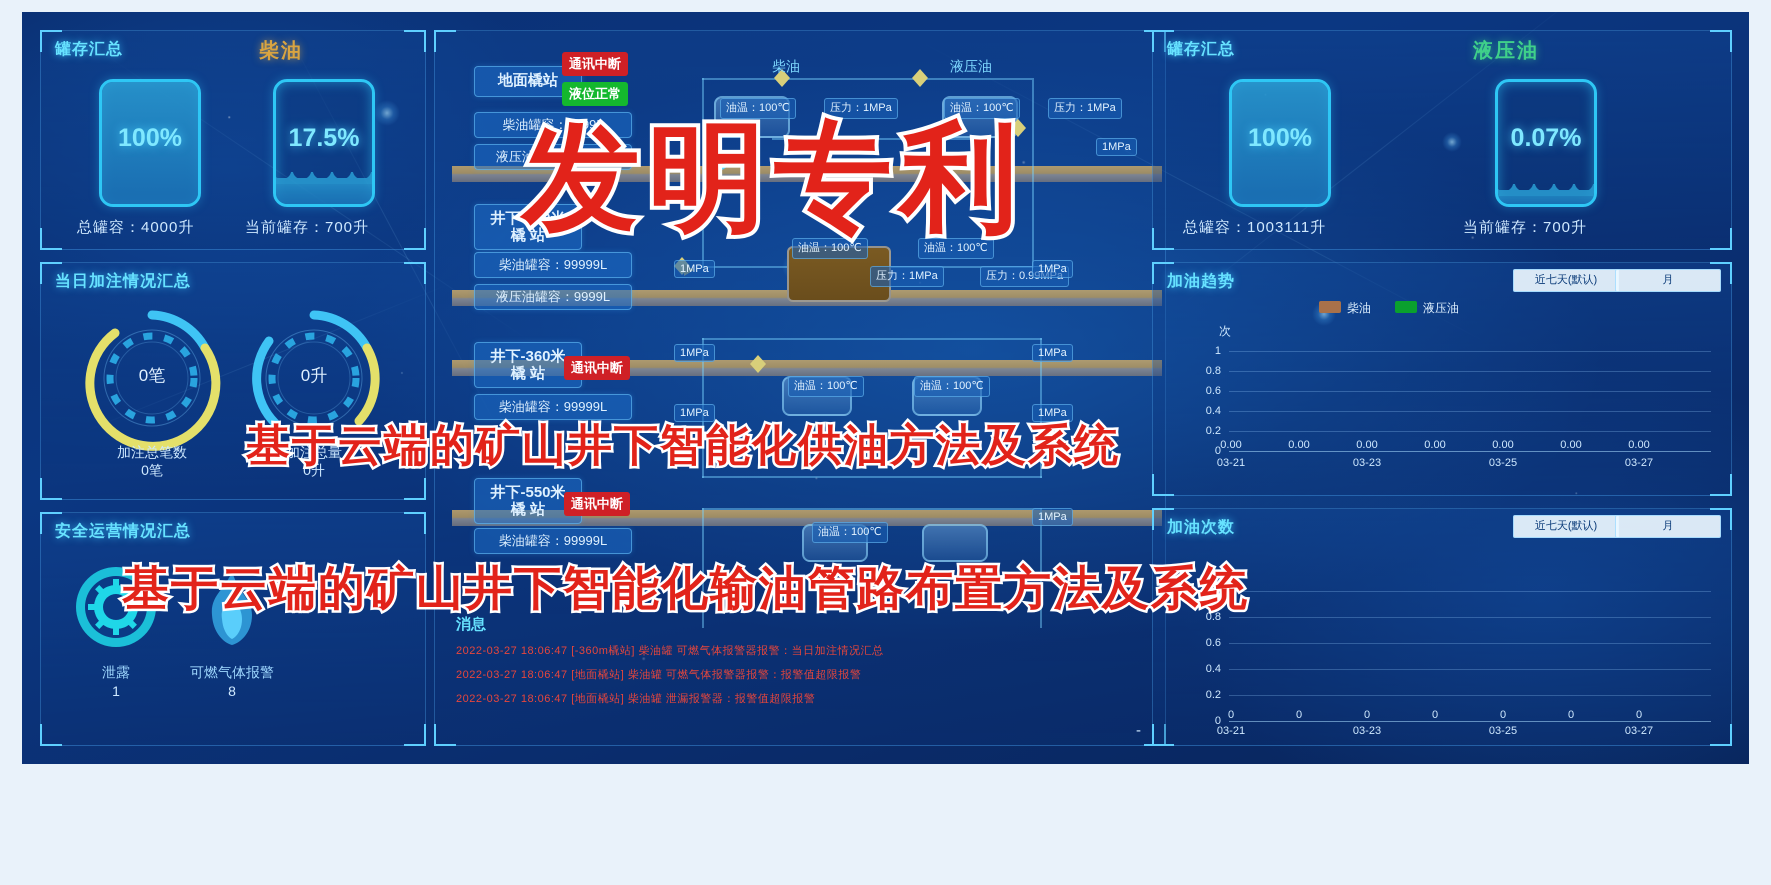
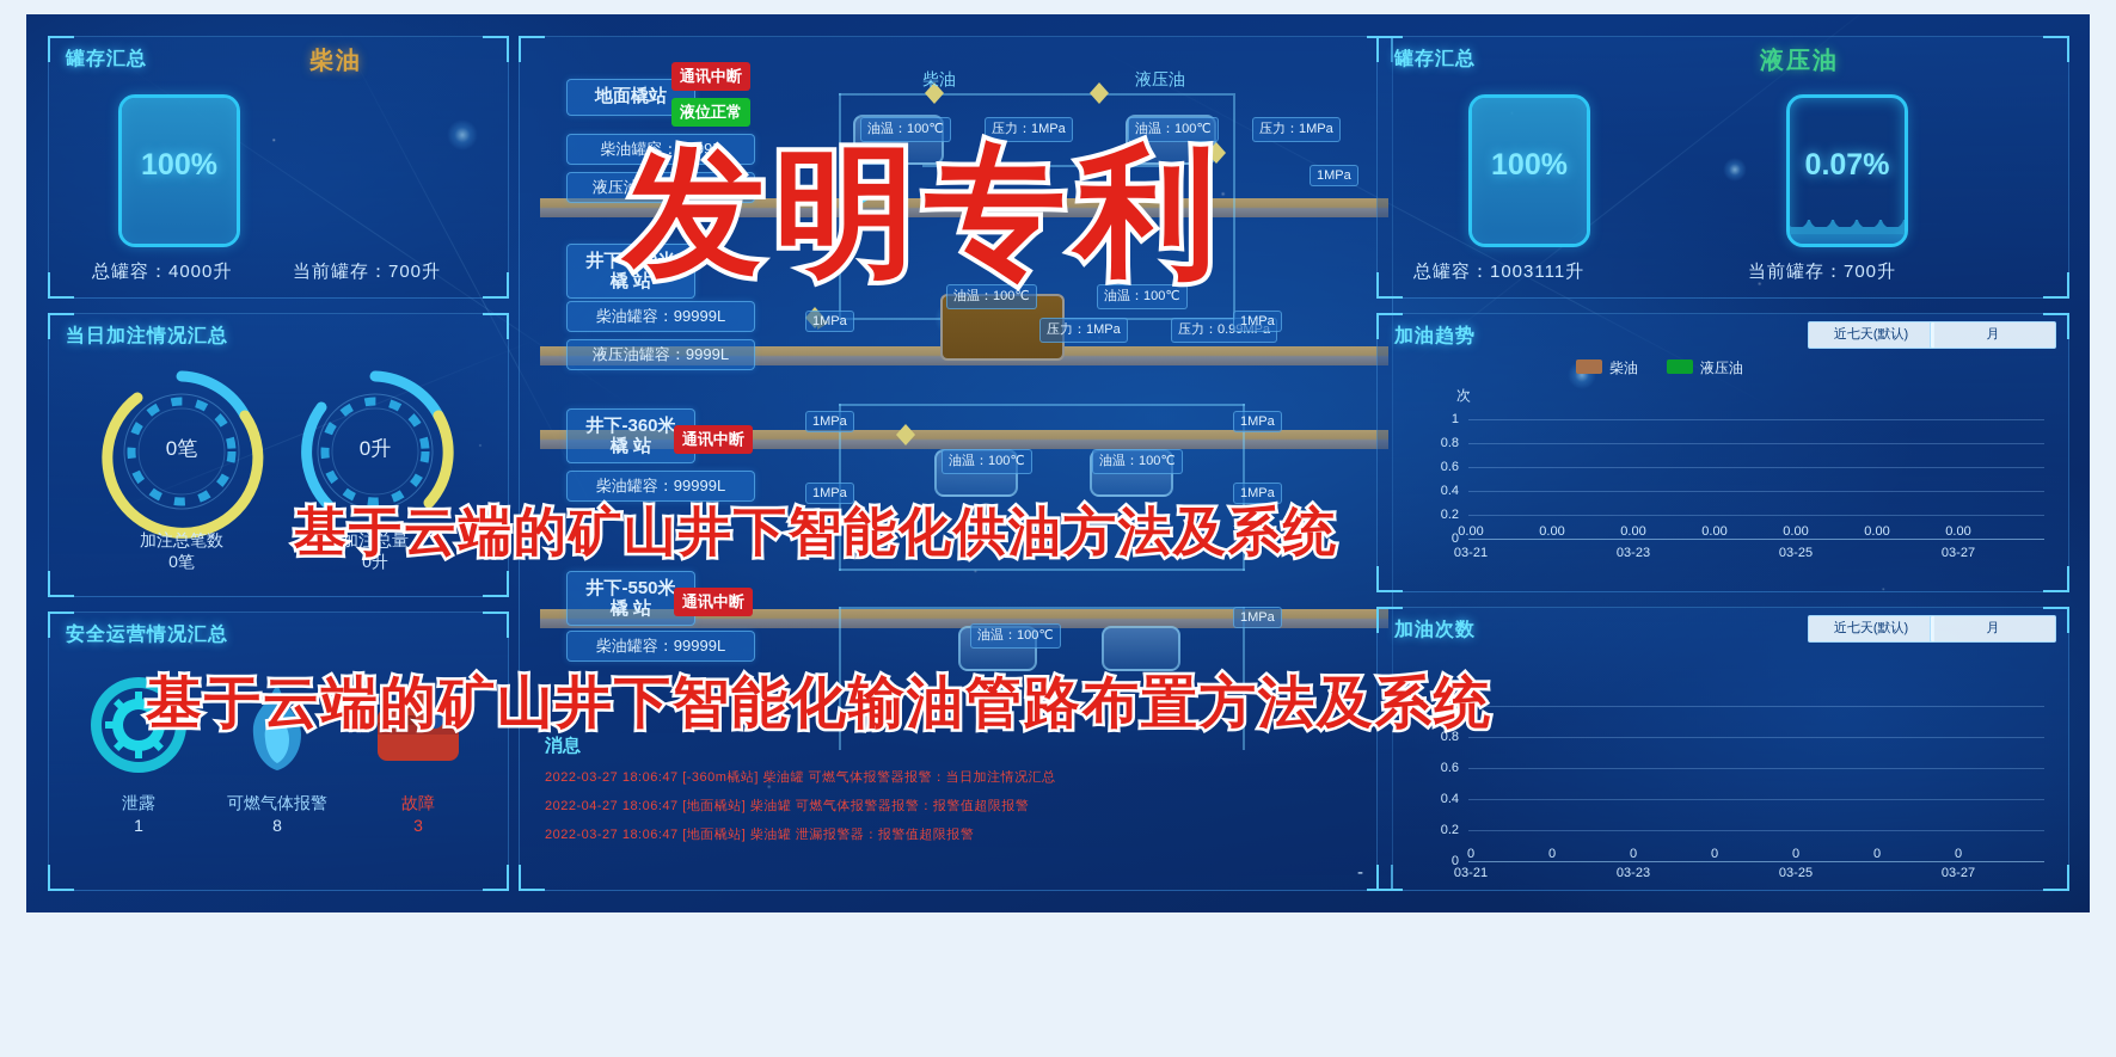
  罐存汇总
  柴油
  100%
- 17.5%
  总罐容：4000升
  当前罐存：700升
  当日加注情况汇总
  0笔
  0升
  加注总笔数
  0笔
  加注总量
  0升
  安全运营情况汇总
  泄露
  1
  可燃气体报警
  8
+ 故障
+ 3
  地面橇站
  通讯中断
  液位正常
  柴油罐容：9999L
  液压油罐容：9999L
  井下-200米
  橇 站
  柴油罐容：99999L
  液压油罐容：9999L
  井下-360米
  橇 站
  通讯中断
  柴油罐容：99999L
  井下-550米
  橇 站
  通讯中断
  柴油罐容：99999L
  柴油
  液压油
  油温：100℃
  压力：1MPa
  油温：100℃
  压力：1MPa
  油温：100℃
  压力：1MPa
  油温：100℃
  压力：0.99MPa
  油温：100℃
  油温：100℃
  油温：100℃
  1MPa
  1MPa
  1MPa
  1MPa
  1MPa
  1MPa
  1MPa
  1MPa
  -
  消息
  2022-03-27 18:06:47 [-360m橇站] 柴油罐 可燃气体报警器报警：当日加注情况汇总
- 2022-03-27 18:06:47 [地面橇站] 柴油罐 可燃气体报警器报警：报警值超限报警
+ 2022-04-27 18:06:47 [地面橇站] 柴油罐 可燃气体报警器报警：报警值超限报警
  2022-03-27 18:06:47 [地面橇站] 柴油罐 泄漏报警器：报警值超限报警
  罐存汇总
  液压油
  100%
  0.07%
  总罐容：1003111升
  当前罐存：700升
  加油趋势
  近七天(默认)
  月
  柴油
  液压油
  次
  0
  0.2
  0.4
  0.6
  0.8
  1
  0.00
  0.00
  0.00
  0.00
  0.00
  0.00
  0.00
  03-21
  03-23
  03-25
  03-27
  加油次数
  近七天(默认)
  月
  0
  0.2
  0.4
  0.6
  0.8
  1
  0
  0
  0
  0
  0
  0
  0
  03-21
  03-23
  03-25
  03-27
  发明专利
  基于云端的矿山井下智能化供油方法及系统
  基于云端的矿山井下智能化输油管路布置方法及系统
